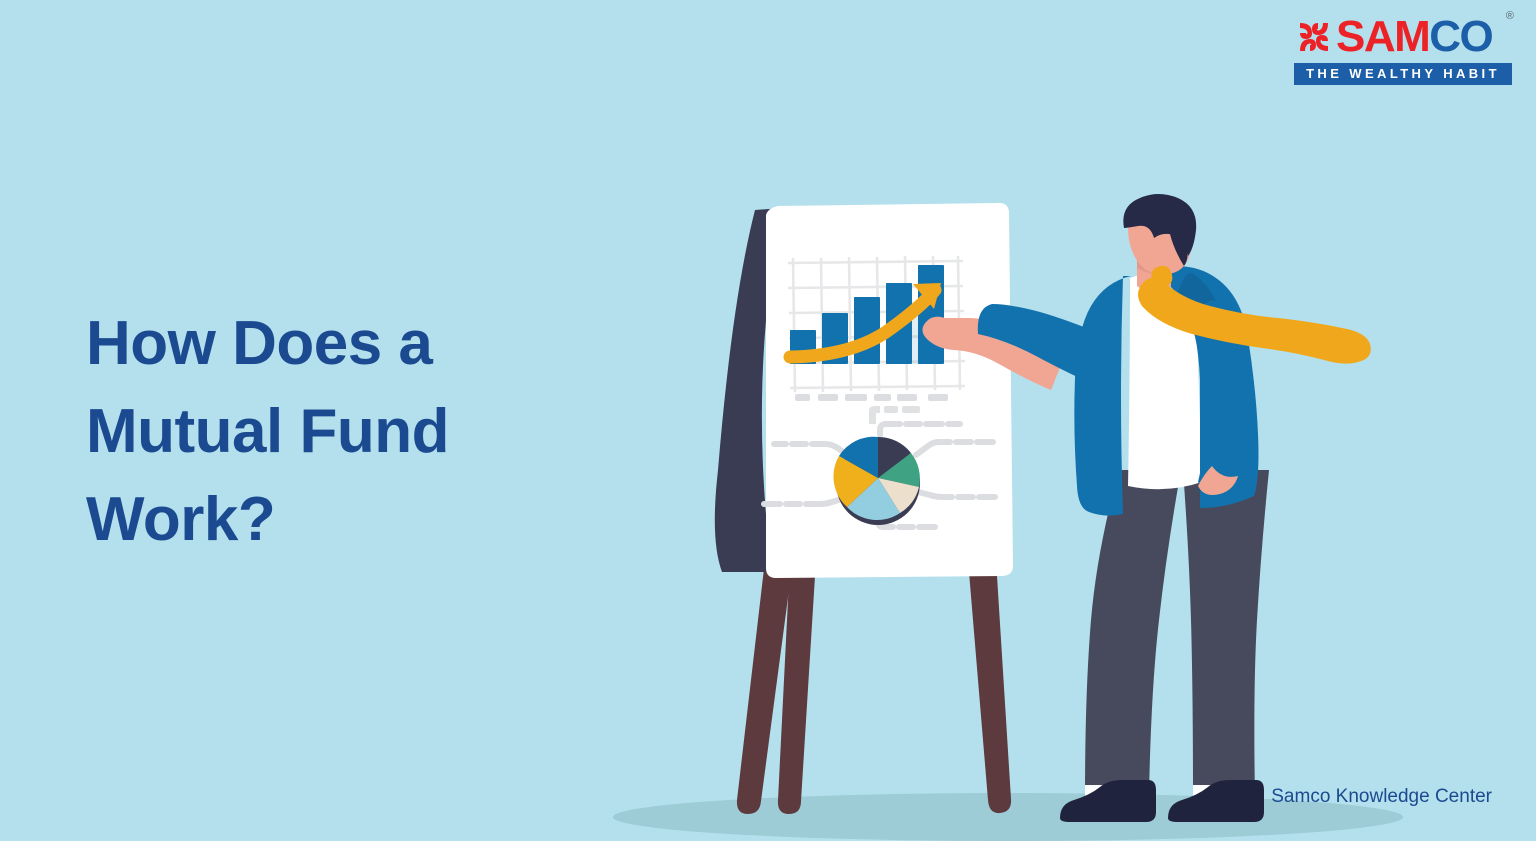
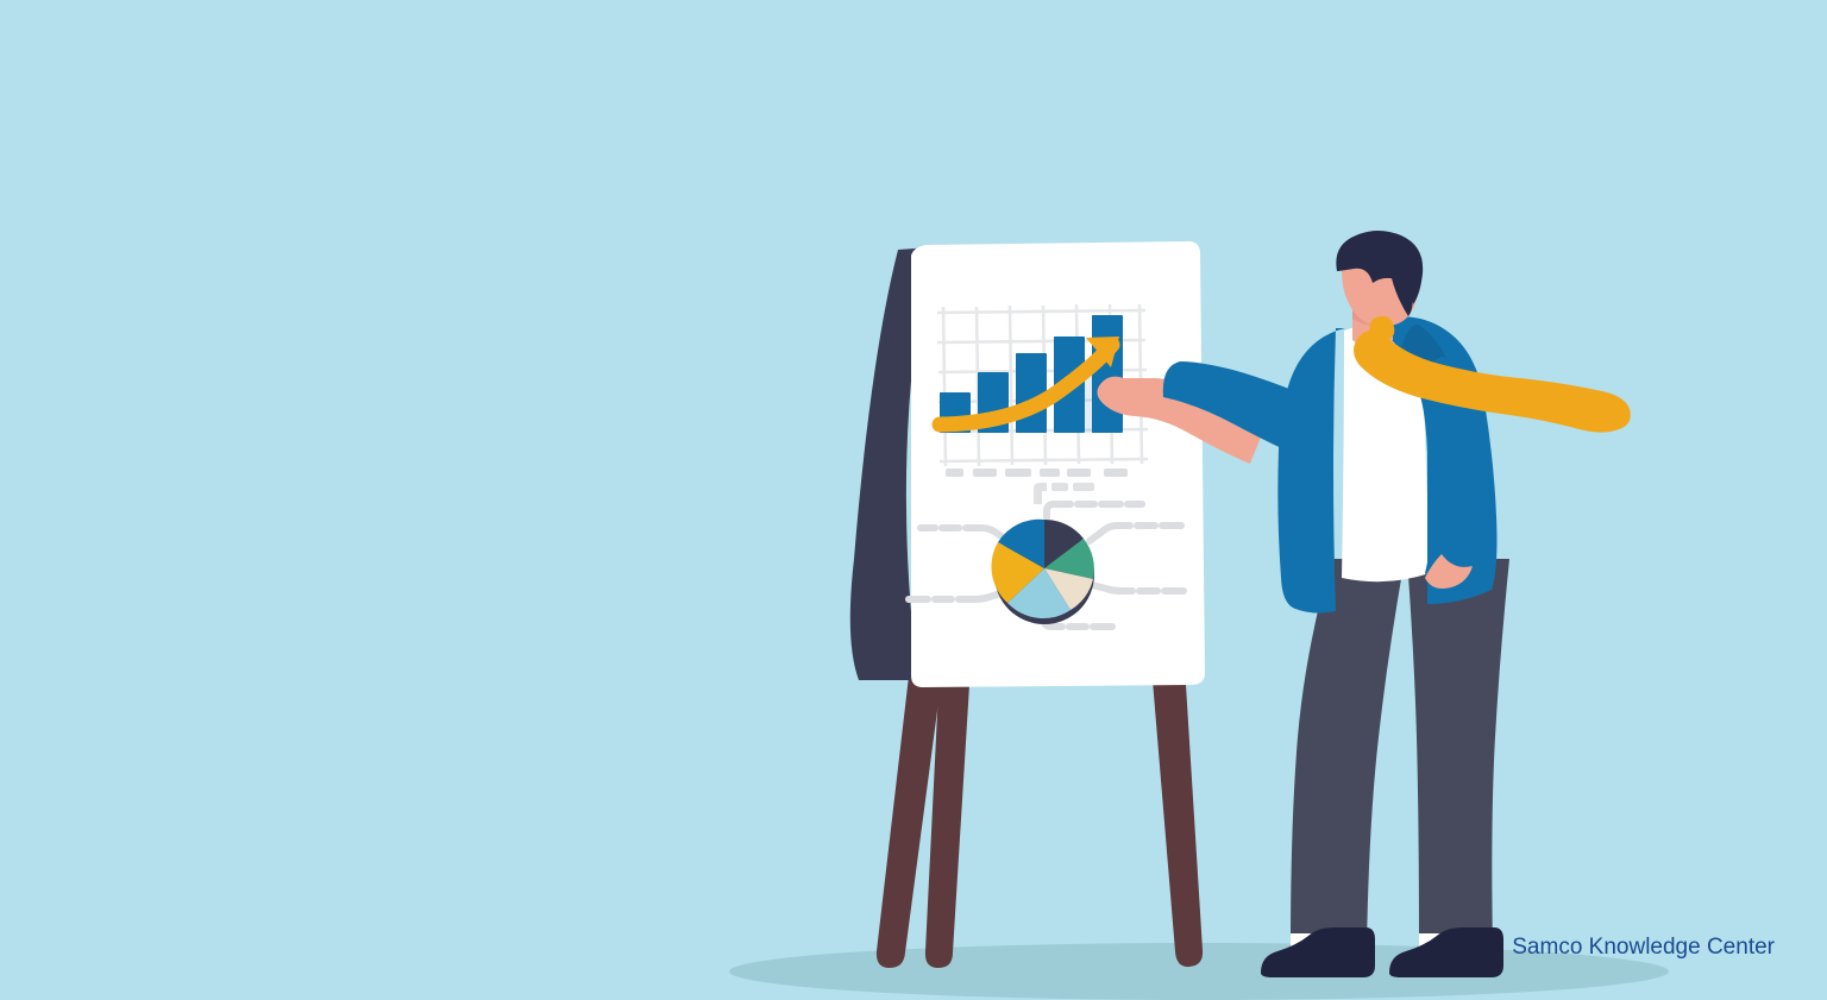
- How Does a
- Mutual Fund
- Work?
- SAM
- CO
- ®
- THE WEALTHY HABIT
  Samco Knowledge Center
